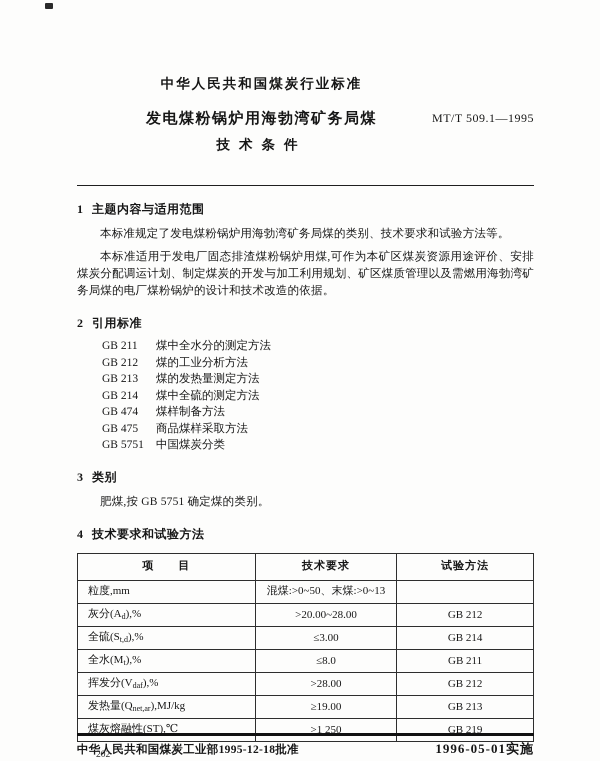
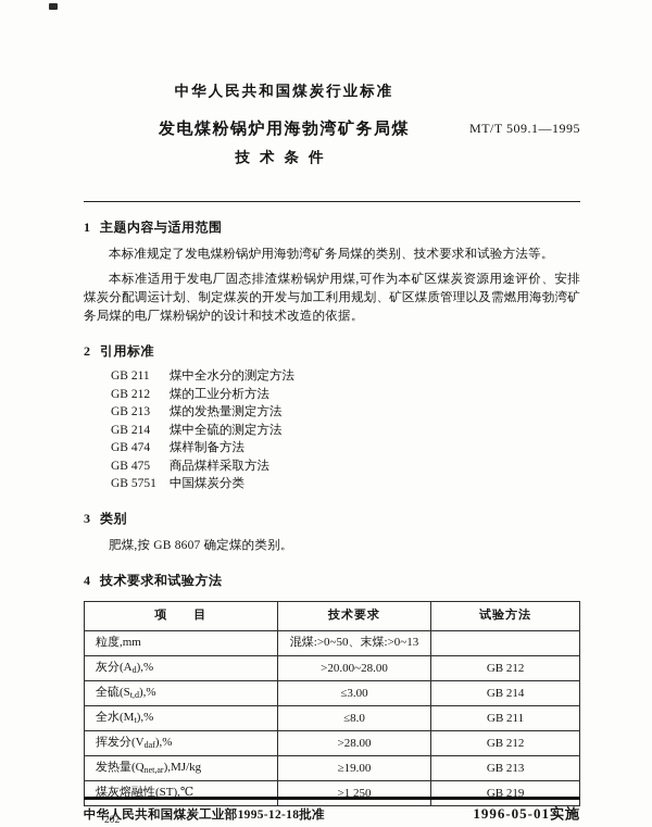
  中华人民共和国煤炭行业标准
  发电煤粉锅炉用海勃湾矿务局煤
  技术条件
  MT/T 509.1—1995
  1 主题内容与适用范围
  本标准规定了发电煤粉锅炉用海勃湾矿务局煤的类别、技术要求和试验方法等。
  本标准适用于发电厂固态排渣煤粉锅炉用煤,可作为本矿区煤炭资源用途评价、安排煤炭分配调运计划、制定煤炭的开发与加工利用规划、矿区煤质管理以及需燃用海勃湾矿务局煤的电厂煤粉锅炉的设计和技术改造的依据。
  2 引用标准
  GB 211 煤中全水分的测定方法
  GB 212 煤的工业分析方法
  GB 213 煤的发热量测定方法
  GB 214 煤中全硫的测定方法
  GB 474 煤样制备方法
  GB 475 商品煤样采取方法
  GB 5751 中国煤炭分类
  3 类别
- 肥煤,按 GB 5751 确定煤的类别。
+ 肥煤,按 GB 8607 确定煤的类别。
  4 技术要求和试验方法
  项 目	技术要求	试验方法
  粒度,mm	混煤:>0~50、末煤:>0~13
  灰分(Ad),%	>20.00~28.00	GB 212
  全硫(St,d),%	≤3.00	GB 214
  全水(Mt),%	≤8.0	GB 211
  挥发分(Vdaf),%	>28.00	GB 212
  发热量(Qnet,ar),MJ/kg	≥19.00	GB 213
  煤灰熔融性(ST),℃	>1 250	GB 219
  中华人民共和国煤炭工业部1995-12-18批准
  1996-05-01实施
  202
